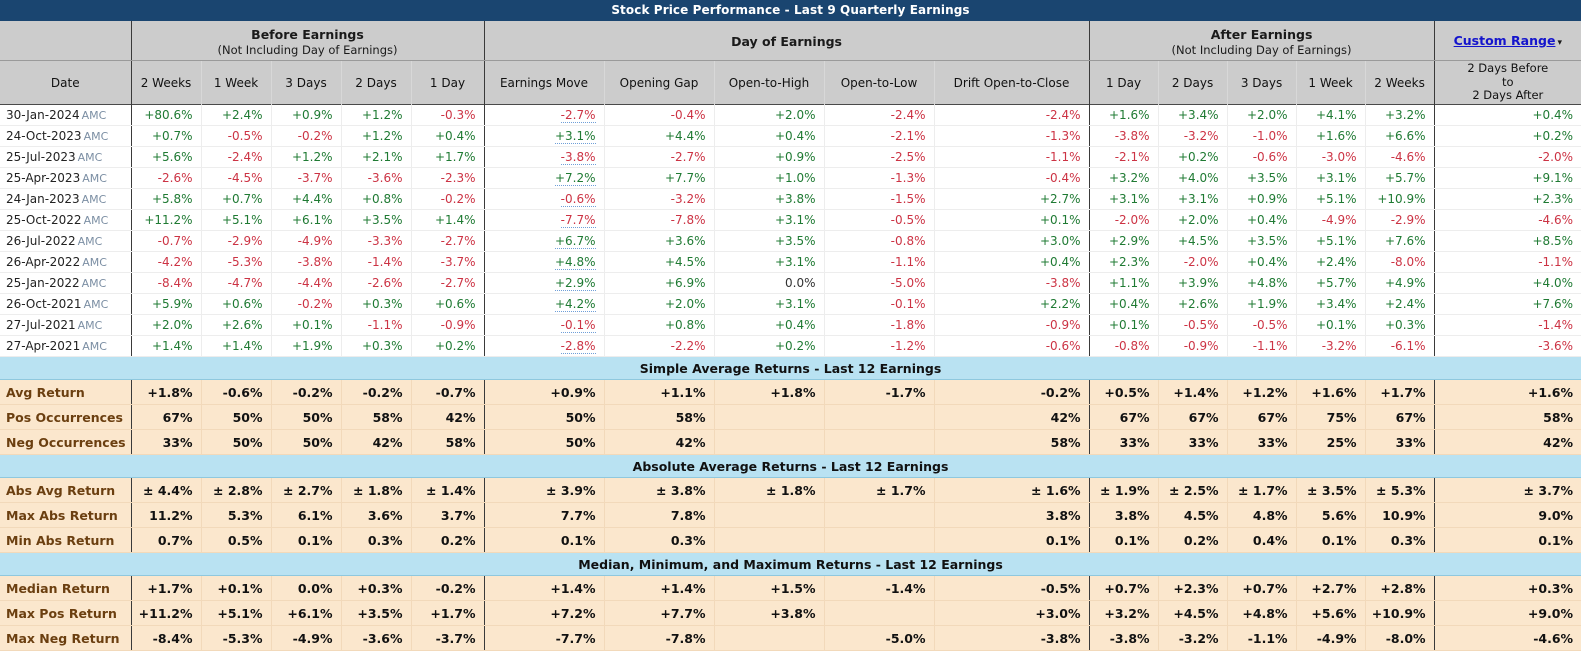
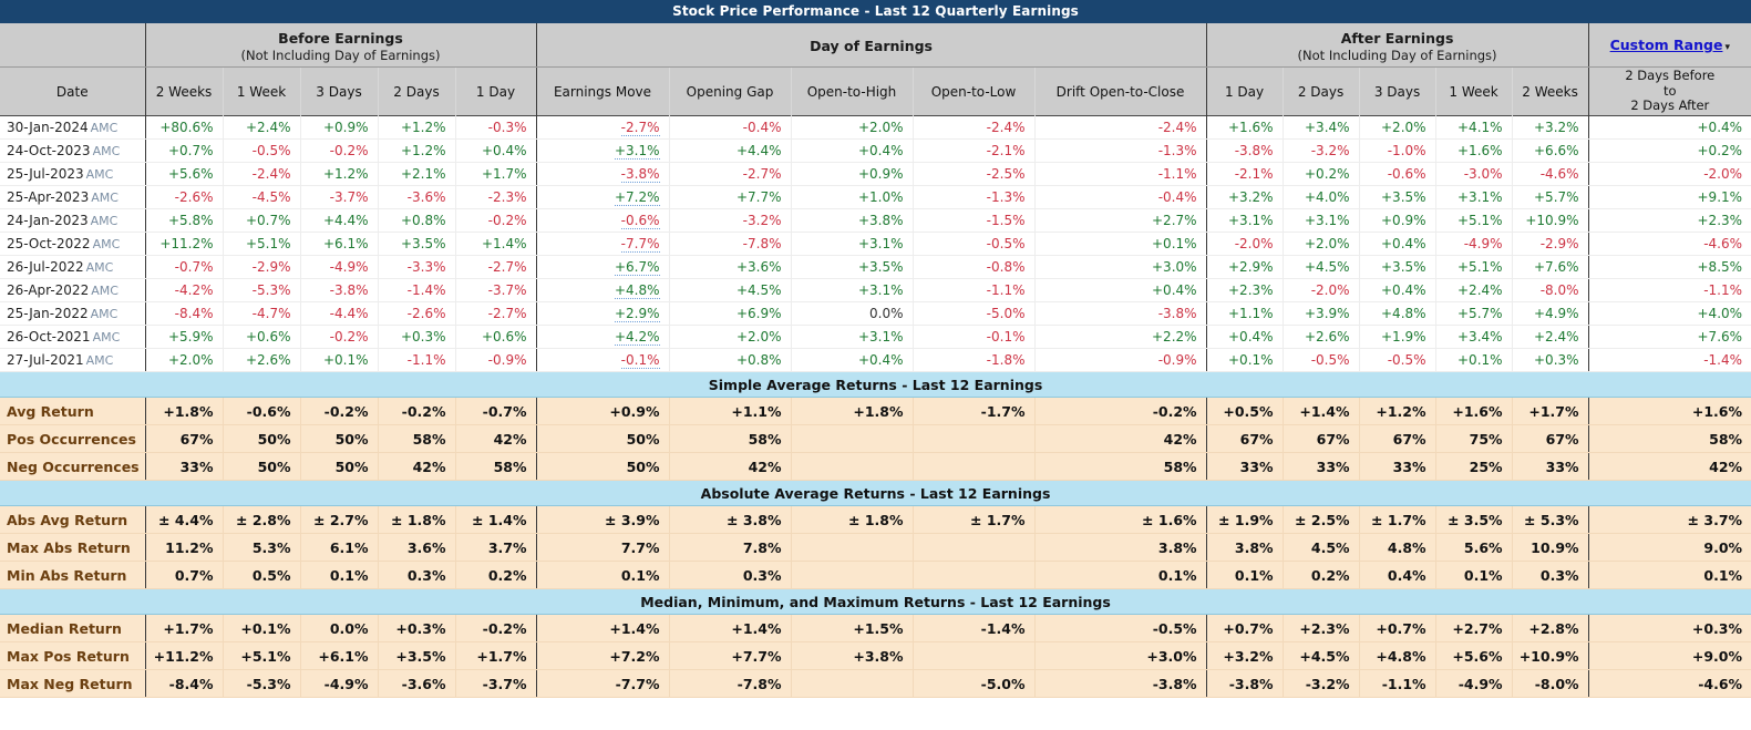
- Stock Price Performance - Last 9 Quarterly Earnings
+ Stock Price Performance - Last 12 Quarterly Earnings
  	Before Earnings (Not Including Day of Earnings)	Day of Earnings	After Earnings (Not Including Day of Earnings)	Custom Range ▾
  Date	2 Weeks	1 Week	3 Days	2 Days	1 Day	Earnings Move	Opening Gap	Open-to-High	Open-to-Low	Drift Open-to-Close	1 Day	2 Days	3 Days	1 Week	2 Weeks	2 Days Before to 2 Days After
  30-Jan-2024 AMC	+80.6%	+2.4%	+0.9%	+1.2%	-0.3%	-2.7%	-0.4%	+2.0%	-2.4%	-2.4%	+1.6%	+3.4%	+2.0%	+4.1%	+3.2%	+0.4%
  24-Oct-2023 AMC	+0.7%	-0.5%	-0.2%	+1.2%	+0.4%	+3.1%	+4.4%	+0.4%	-2.1%	-1.3%	-3.8%	-3.2%	-1.0%	+1.6%	+6.6%	+0.2%
  25-Jul-2023 AMC	+5.6%	-2.4%	+1.2%	+2.1%	+1.7%	-3.8%	-2.7%	+0.9%	-2.5%	-1.1%	-2.1%	+0.2%	-0.6%	-3.0%	-4.6%	-2.0%
  25-Apr-2023 AMC	-2.6%	-4.5%	-3.7%	-3.6%	-2.3%	+7.2%	+7.7%	+1.0%	-1.3%	-0.4%	+3.2%	+4.0%	+3.5%	+3.1%	+5.7%	+9.1%
  24-Jan-2023 AMC	+5.8%	+0.7%	+4.4%	+0.8%	-0.2%	-0.6%	-3.2%	+3.8%	-1.5%	+2.7%	+3.1%	+3.1%	+0.9%	+5.1%	+10.9%	+2.3%
  25-Oct-2022 AMC	+11.2%	+5.1%	+6.1%	+3.5%	+1.4%	-7.7%	-7.8%	+3.1%	-0.5%	+0.1%	-2.0%	+2.0%	+0.4%	-4.9%	-2.9%	-4.6%
  26-Jul-2022 AMC	-0.7%	-2.9%	-4.9%	-3.3%	-2.7%	+6.7%	+3.6%	+3.5%	-0.8%	+3.0%	+2.9%	+4.5%	+3.5%	+5.1%	+7.6%	+8.5%
  26-Apr-2022 AMC	-4.2%	-5.3%	-3.8%	-1.4%	-3.7%	+4.8%	+4.5%	+3.1%	-1.1%	+0.4%	+2.3%	-2.0%	+0.4%	+2.4%	-8.0%	-1.1%
  25-Jan-2022 AMC	-8.4%	-4.7%	-4.4%	-2.6%	-2.7%	+2.9%	+6.9%	0.0%	-5.0%	-3.8%	+1.1%	+3.9%	+4.8%	+5.7%	+4.9%	+4.0%
  26-Oct-2021 AMC	+5.9%	+0.6%	-0.2%	+0.3%	+0.6%	+4.2%	+2.0%	+3.1%	-0.1%	+2.2%	+0.4%	+2.6%	+1.9%	+3.4%	+2.4%	+7.6%
  27-Jul-2021 AMC	+2.0%	+2.6%	+0.1%	-1.1%	-0.9%	-0.1%	+0.8%	+0.4%	-1.8%	-0.9%	+0.1%	-0.5%	-0.5%	+0.1%	+0.3%	-1.4%
- 27-Apr-2021 AMC	+1.4%	+1.4%	+1.9%	+0.3%	+0.2%	-2.8%	-2.2%	+0.2%	-1.2%	-0.6%	-0.8%	-0.9%	-1.1%	-3.2%	-6.1%	-3.6%
  Simple Average Returns - Last 12 Earnings
  Avg Return	+1.8%	-0.6%	-0.2%	-0.2%	-0.7%	+0.9%	+1.1%	+1.8%	-1.7%	-0.2%	+0.5%	+1.4%	+1.2%	+1.6%	+1.7%	+1.6%
  Pos Occurrences	67%	50%	50%	58%	42%	50%	58%			42%	67%	67%	67%	75%	67%	58%
  Neg Occurrences	33%	50%	50%	42%	58%	50%	42%			58%	33%	33%	33%	25%	33%	42%
  Absolute Average Returns - Last 12 Earnings
  Abs Avg Return	± 4.4%	± 2.8%	± 2.7%	± 1.8%	± 1.4%	± 3.9%	± 3.8%	± 1.8%	± 1.7%	± 1.6%	± 1.9%	± 2.5%	± 1.7%	± 3.5%	± 5.3%	± 3.7%
  Max Abs Return	11.2%	5.3%	6.1%	3.6%	3.7%	7.7%	7.8%			3.8%	3.8%	4.5%	4.8%	5.6%	10.9%	9.0%
  Min Abs Return	0.7%	0.5%	0.1%	0.3%	0.2%	0.1%	0.3%			0.1%	0.1%	0.2%	0.4%	0.1%	0.3%	0.1%
  Median, Minimum, and Maximum Returns - Last 12 Earnings
  Median Return	+1.7%	+0.1%	0.0%	+0.3%	-0.2%	+1.4%	+1.4%	+1.5%	-1.4%	-0.5%	+0.7%	+2.3%	+0.7%	+2.7%	+2.8%	+0.3%
  Max Pos Return	+11.2%	+5.1%	+6.1%	+3.5%	+1.7%	+7.2%	+7.7%	+3.8%		+3.0%	+3.2%	+4.5%	+4.8%	+5.6%	+10.9%	+9.0%
  Max Neg Return	-8.4%	-5.3%	-4.9%	-3.6%	-3.7%	-7.7%	-7.8%		-5.0%	-3.8%	-3.8%	-3.2%	-1.1%	-4.9%	-8.0%	-4.6%
